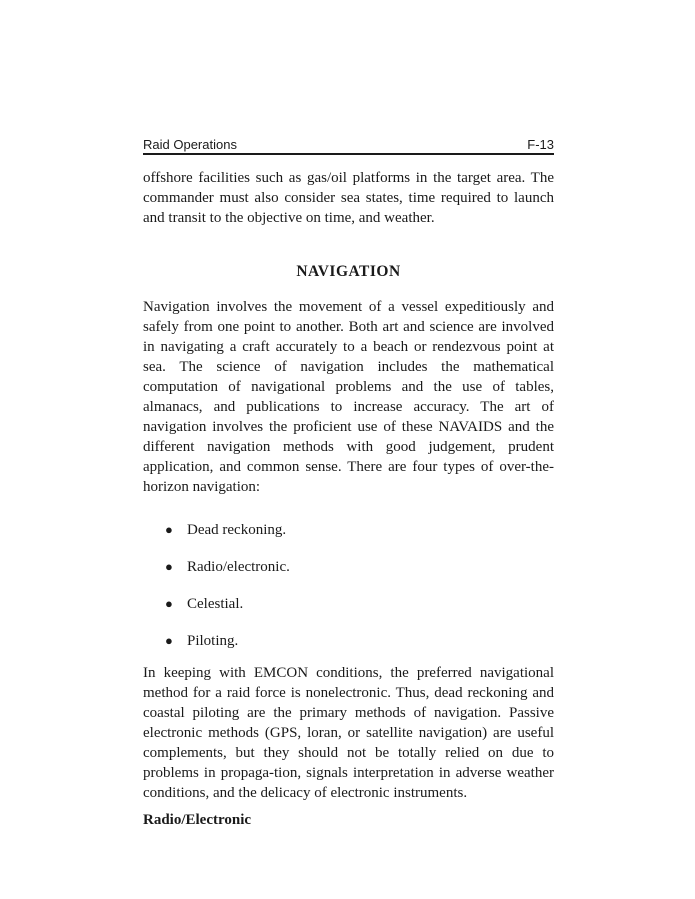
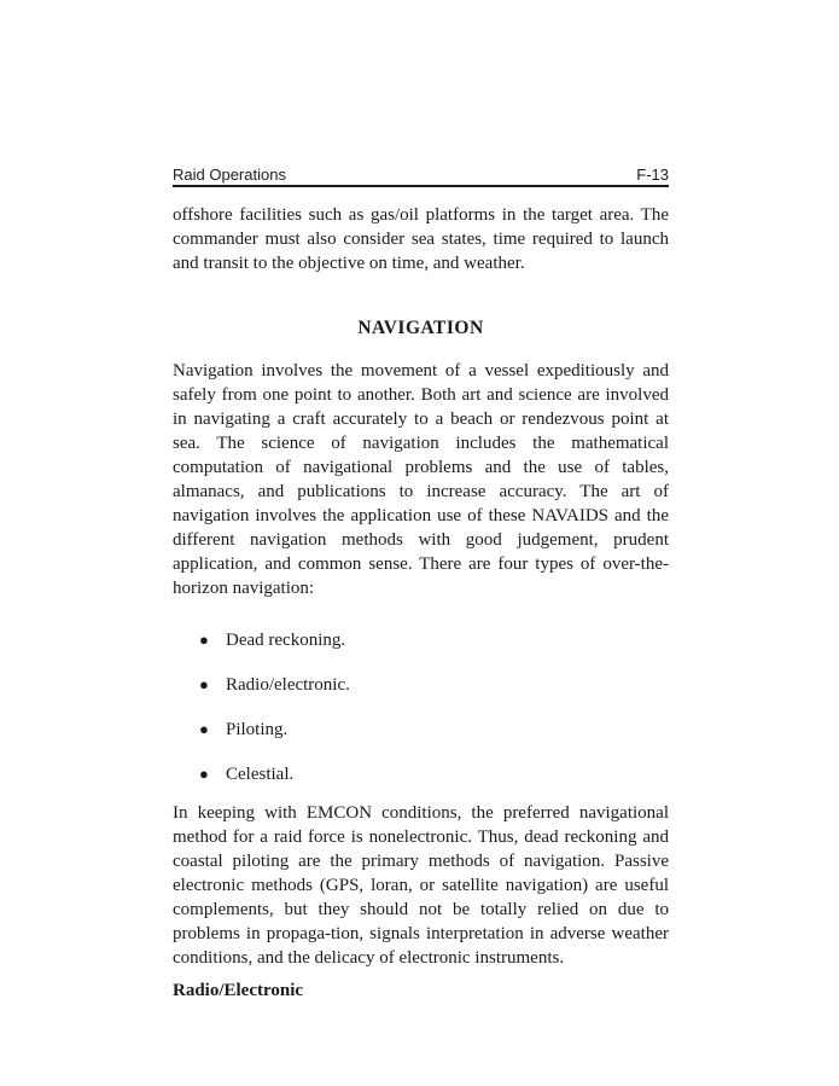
  Raid Operations
  F-13
  offshore facilities such as gas/oil platforms in the target area. The commander must also consider sea states, time required to launch and transit to the objective on time, and weather.
  NAVIGATION
- Navigation involves the movement of a vessel expeditiously and safely from one point to another. Both art and science are involved in navigating a craft accurately to a beach or rendezvous point at sea. The science of navigation includes the mathematical computation of navigational problems and the use of tables, almanacs, and publications to increase accuracy. The art of navigation involves the proficient use of these NAVAIDS and the different navigation methods with good judgement, prudent application, and common sense. There are four types of over-the-horizon navigation:
+ Navigation involves the movement of a vessel expeditiously and safely from one point to another. Both art and science are involved in navigating a craft accurately to a beach or rendezvous point at sea. The science of navigation includes the mathematical computation of navigational problems and the use of tables, almanacs, and publications to increase accuracy. The art of navigation involves the application use of these NAVAIDS and the different navigation methods with good judgement, prudent application, and common sense. There are four types of over-the-horizon navigation:
  ●
  Dead reckoning.
  ●
  Radio/electronic.
  ●
- Celestial.
+ Piloting.
  ●
- Piloting.
+ Celestial.
  In keeping with EMCON conditions, the preferred navigational method for a raid force is nonelectronic. Thus, dead reckoning and coastal piloting are the primary methods of navigation. Passive electronic methods (GPS, loran, or satellite navigation) are useful complements, but they should not be totally relied on due to problems in propaga-tion, signals interpretation in adverse weather conditions, and the delicacy of electronic instruments.
  Radio/Electronic
